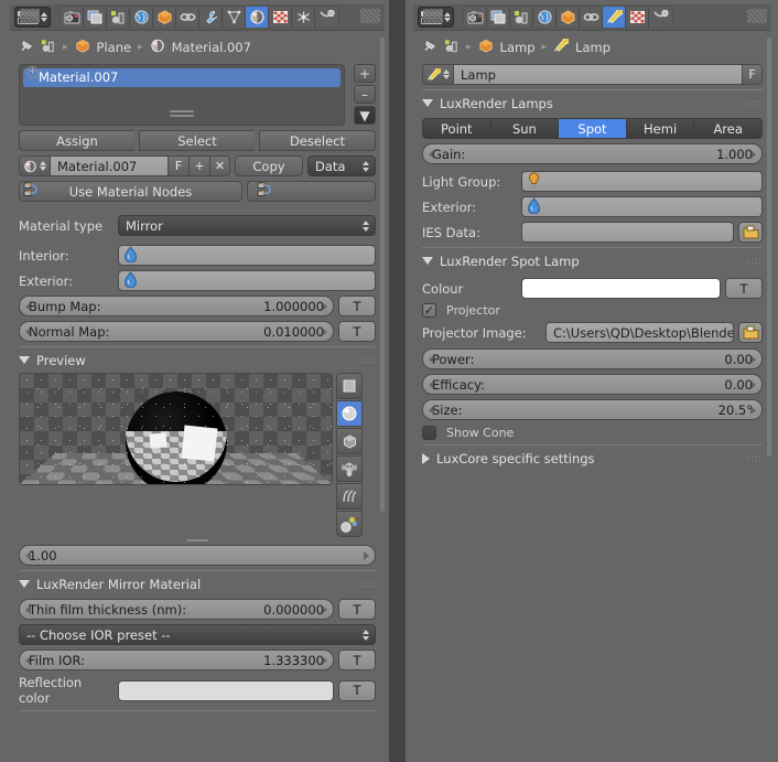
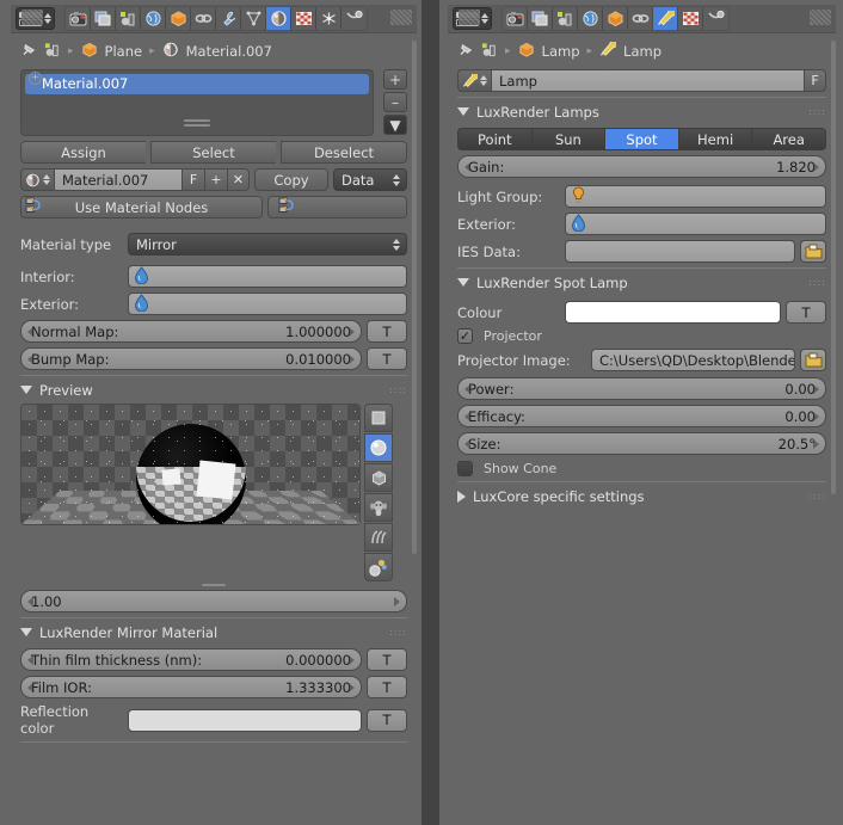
  ▸
  Plane
  ▸
  Material.007
  Material.007
  +
  +
  –
  ▼
  Assign
  Select
  Deselect
  Material.007
  F
  +
  ✕
  Copy
  Data
  Use Material Nodes
  Material type
  Mirror
  Interior:
  Exterior:
- Bump Map:
+ Normal Map:
  1.000000
  T
- Normal Map:
+ Bump Map:
  0.010000
  T
  Preview
  ::::
  1.00
  LuxRender Mirror Material
  ::::
  Thin film thickness (nm):
  0.000000
  T
- -- Choose IOR preset --
  Film IOR:
  1.333300
  T
  Reflection color
  T
  ▸
  Lamp
  ▸
  Lamp
  Lamp
  F
  LuxRender Lamps
  ::::
  Point
  Sun
  Spot
  Hemi
  Area
  Gain:
- 1.000
+ 1.820
  Light Group:
  Exterior:
  IES Data:
  LuxRender Spot Lamp
  ::::
  Colour
  T
  ✓
  Projector
  Projector Image:
  C:\Users\QD\Desktop\Blende
  Power:
  0.00
  Efficacy:
  0.00
  Size:
  20.5°
  Show Cone
  LuxCore specific settings
  ::::
